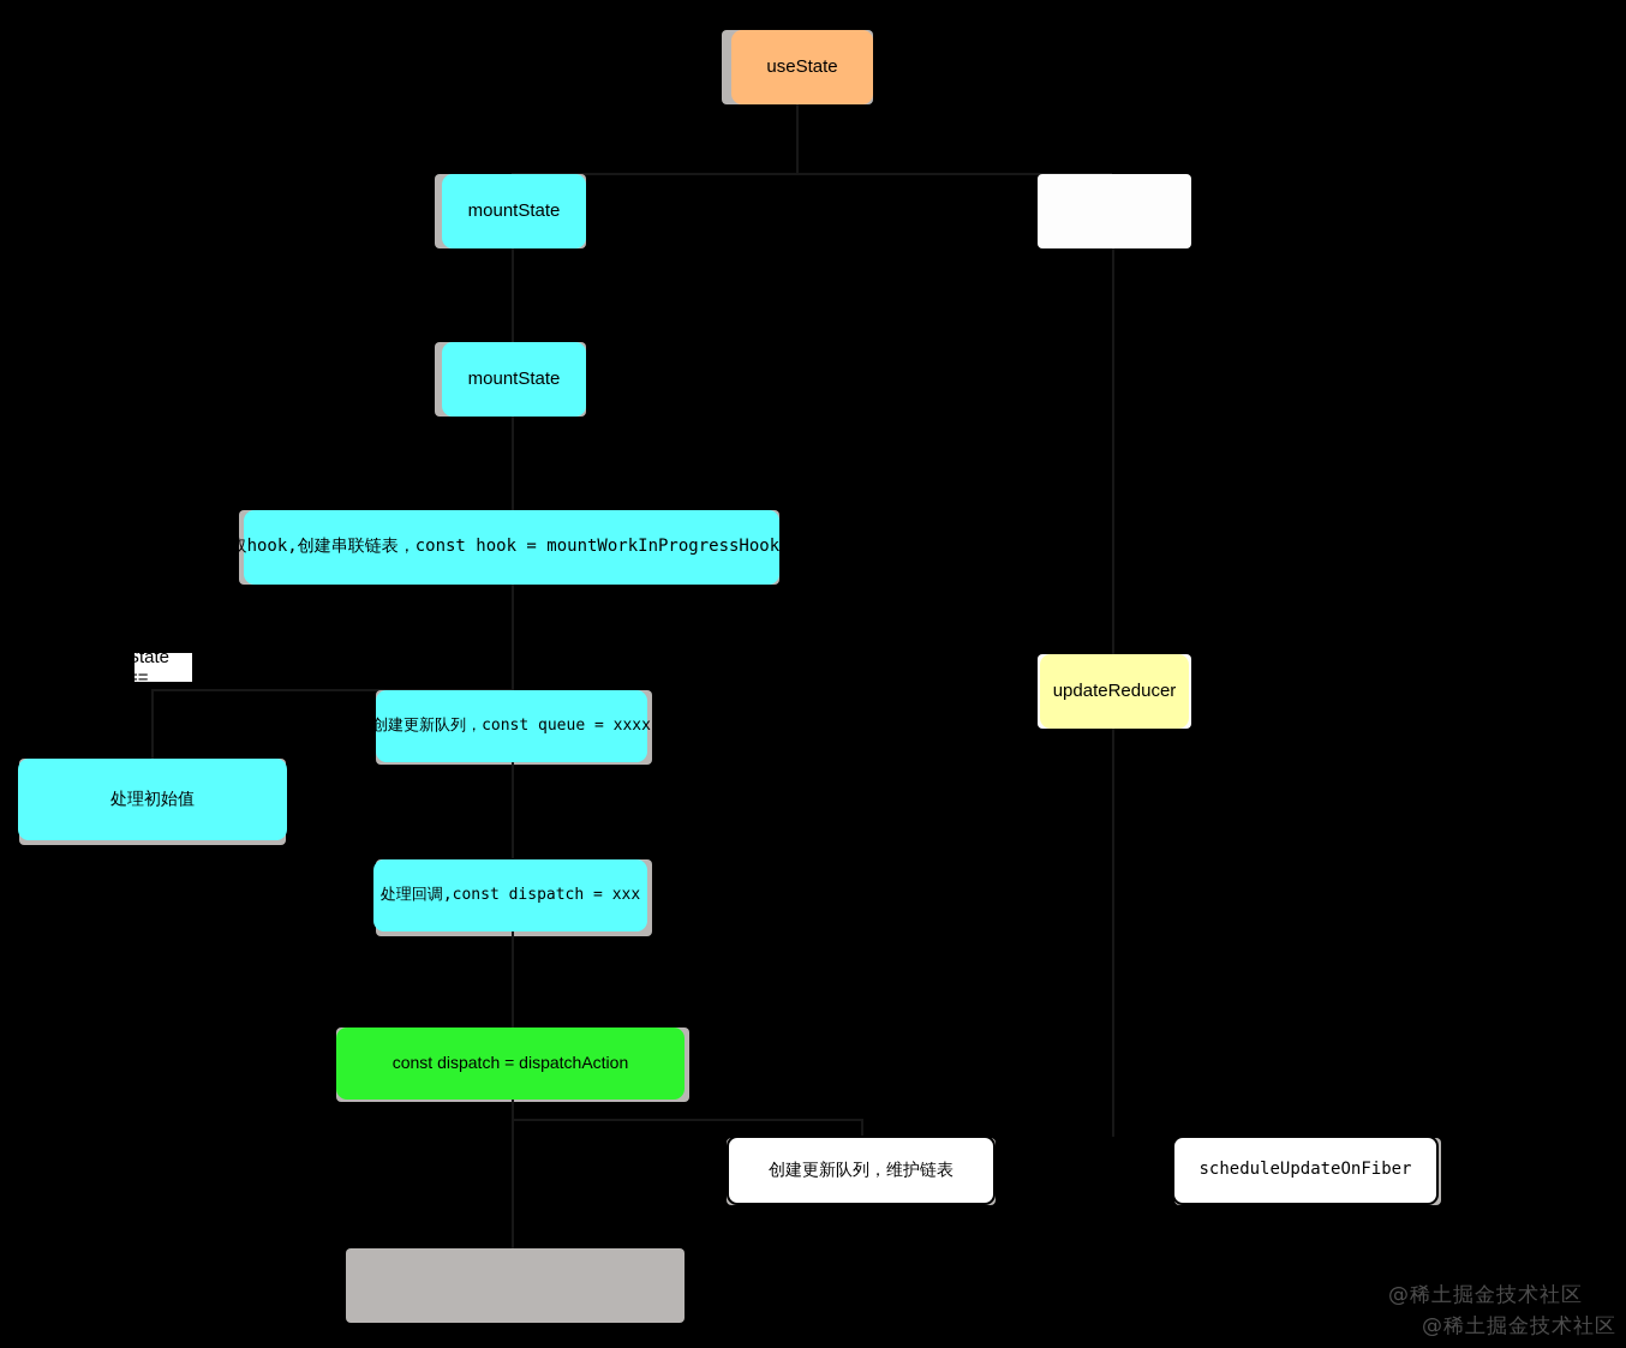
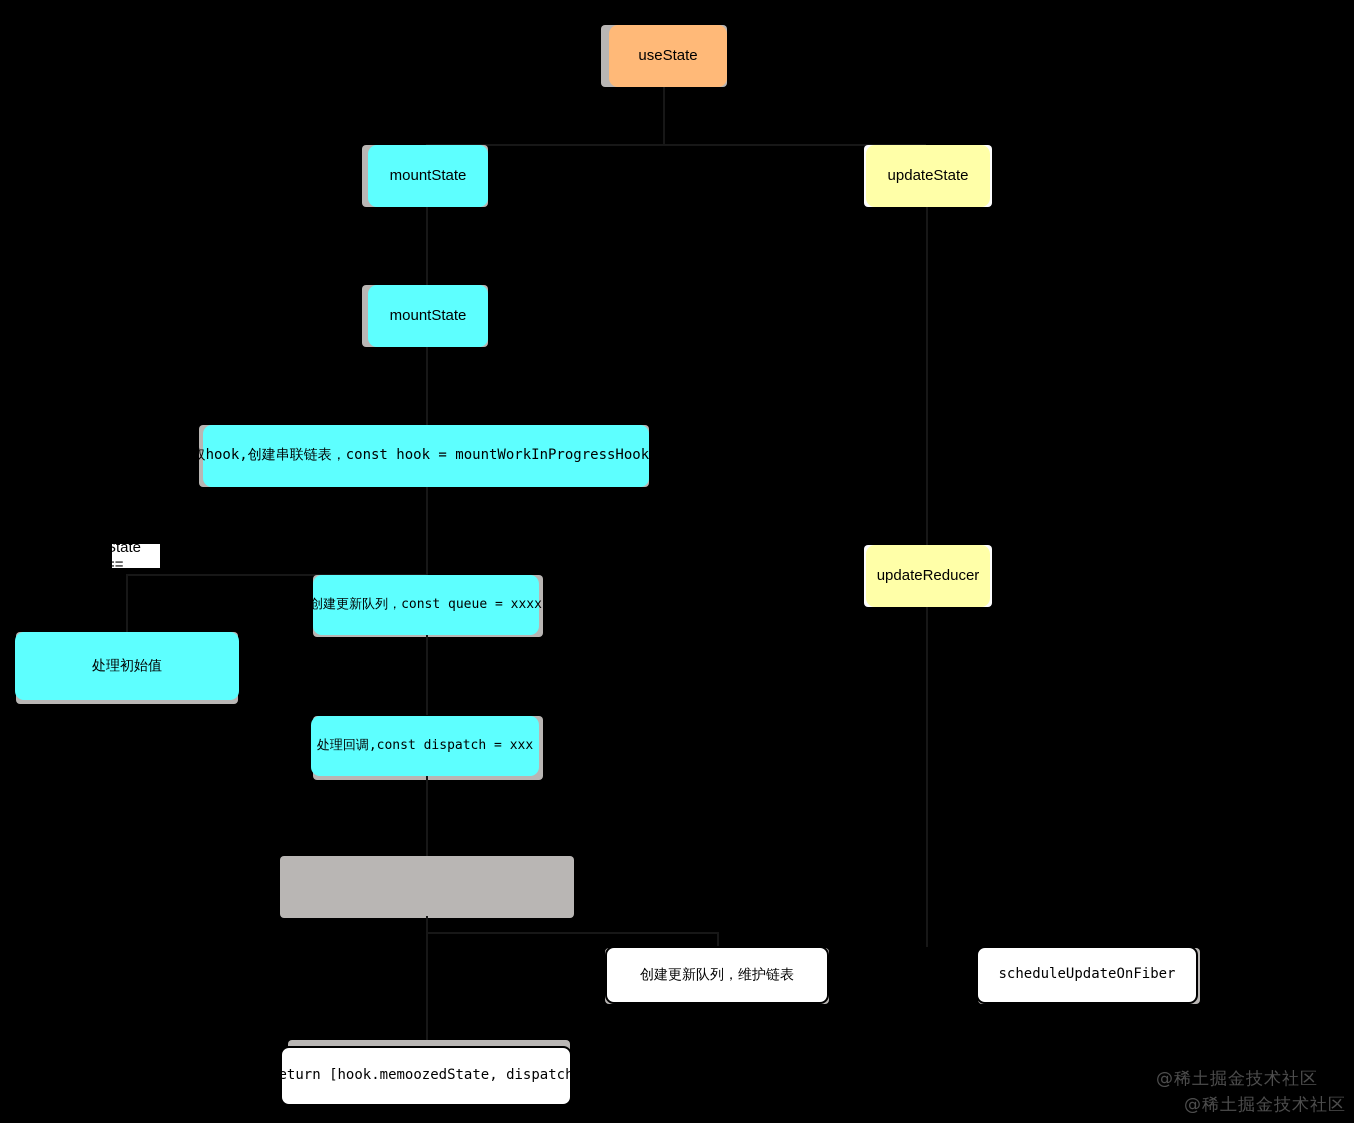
  useState
  mountState
+ updateState
  mountState
  获取hook,创建串联链表，const hook = mountWorkInProgressHook ()
  tate =
  处理初始值
  创建更新队列，const queue = xxxx
  updateReducer
  处理回调,const dispatch = xxx
- const dispatch = dispatchAction
  创建更新队列，维护链表
  scheduleUpdateOnFiber
+ return [hook.memoozedState, dispatch]
  @稀土掘金技术社区
  @稀土掘金技术社区
